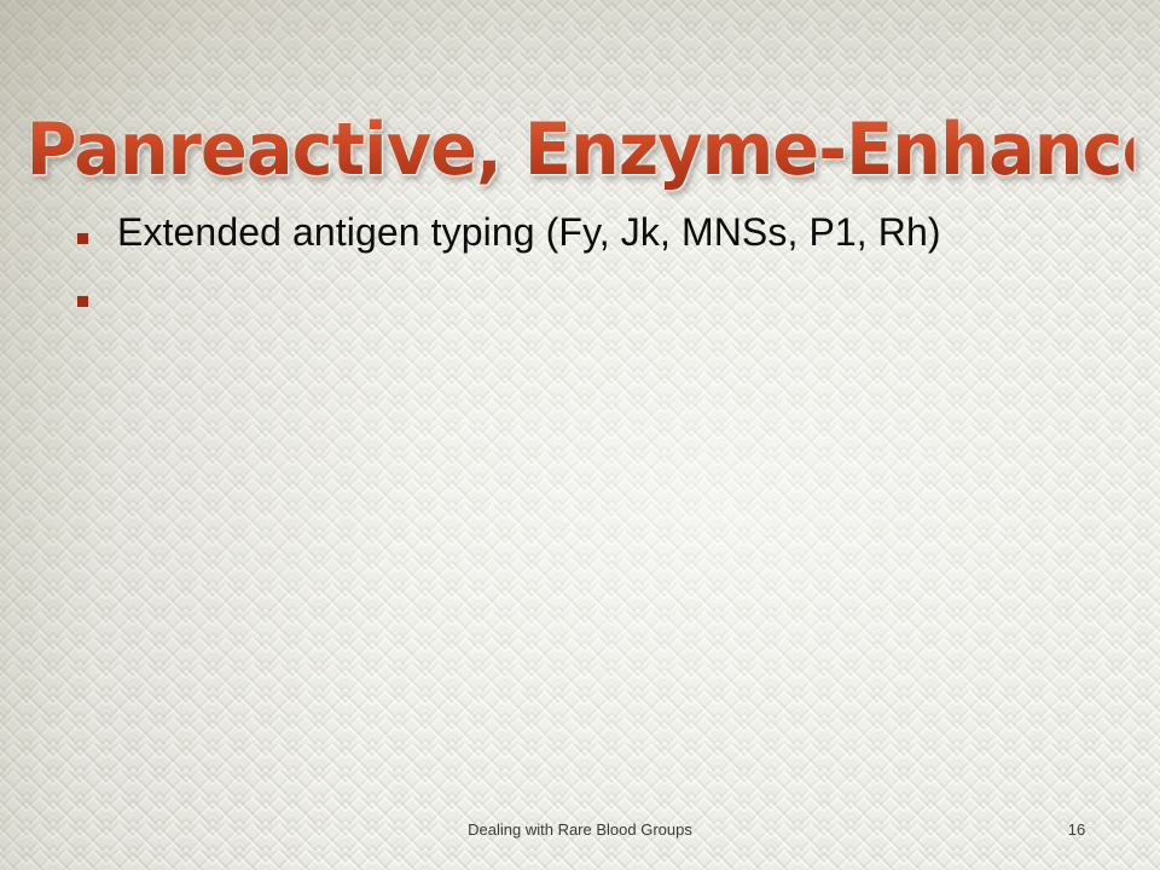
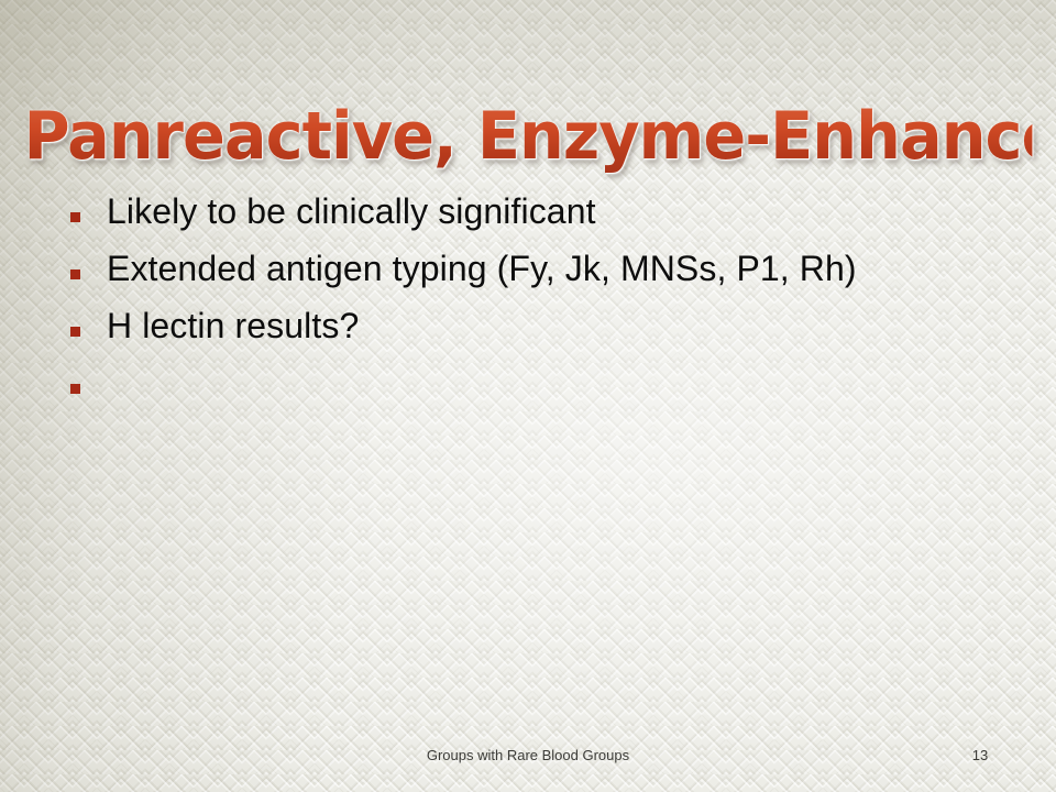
  Panreactive, Enzyme-Enhance
+ Likely to be clinically significant
  Extended antigen typing (Fy, Jk, MNSs, P1, Rh)
+ H lectin results?
- Dealing with Rare Blood Groups
+ Groups with Rare Blood Groups
- 16
+ 13
